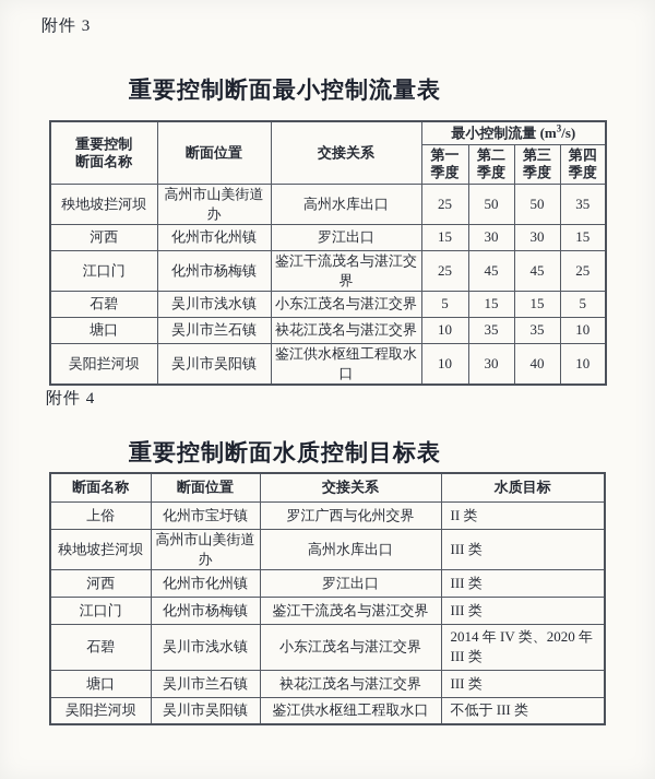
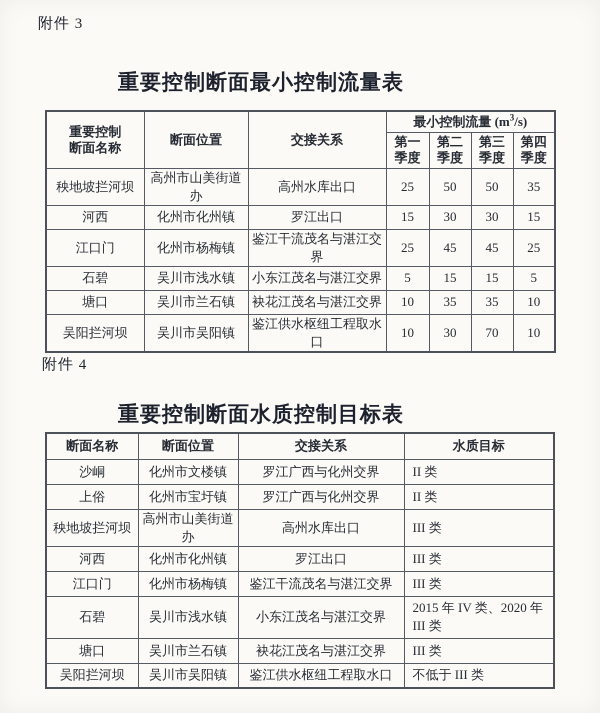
  附件 3
  重要控制断面最小控制流量表
  重要控制 断面名称	断面位置	交接关系	最小控制流量 (m3/s)
  第一 季度	第二 季度	第三 季度	第四 季度
  秧地坡拦河坝	高州市山美街道办	高州水库出口	25	50	50	35
  河西	化州市化州镇	罗江出口	15	30	30	15
  江口门	化州市杨梅镇	鉴江干流茂名与湛江交界	25	45	45	25
  石碧	吴川市浅水镇	小东江茂名与湛江交界	5	15	15	5
  塘口	吴川市兰石镇	袂花江茂名与湛江交界	10	35	35	10
- 吴阳拦河坝	吴川市吴阳镇	鉴江供水枢纽工程取水口	10	30	40	10
+ 吴阳拦河坝	吴川市吴阳镇	鉴江供水枢纽工程取水口	10	30	70	10
  附件 4
  重要控制断面水质控制目标表
  断面名称	断面位置	交接关系	水质目标
+ 沙峒	化州市文楼镇	罗江广西与化州交界	II 类
  上俗	化州市宝圩镇	罗江广西与化州交界	II 类
  秧地坡拦河坝	高州市山美街道办	高州水库出口	III 类
  河西	化州市化州镇	罗江出口	III 类
  江口门	化州市杨梅镇	鉴江干流茂名与湛江交界	III 类
- 石碧	吴川市浅水镇	小东江茂名与湛江交界	2014 年 IV 类、2020 年 III 类
+ 石碧	吴川市浅水镇	小东江茂名与湛江交界	2015 年 IV 类、2020 年 III 类
  塘口	吴川市兰石镇	袂花江茂名与湛江交界	III 类
  吴阳拦河坝	吴川市吴阳镇	鉴江供水枢纽工程取水口	不低于 III 类
